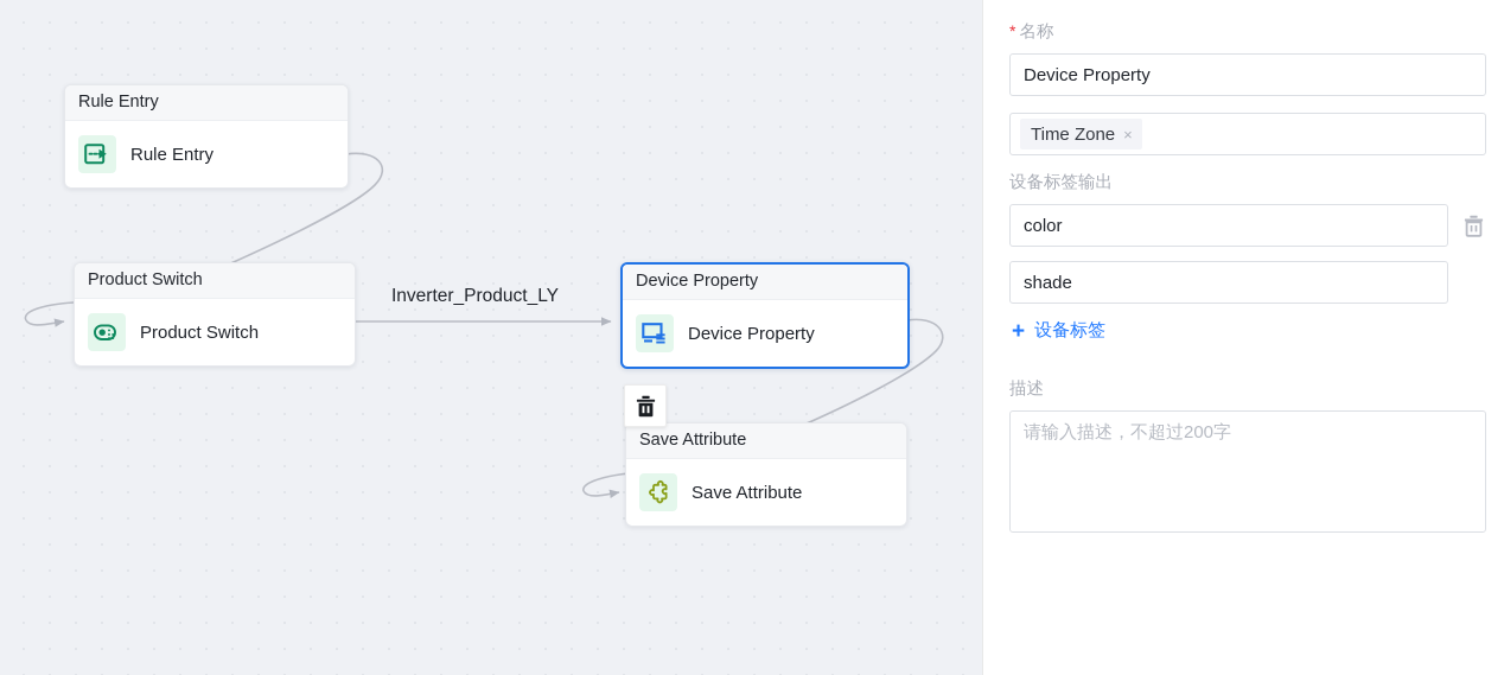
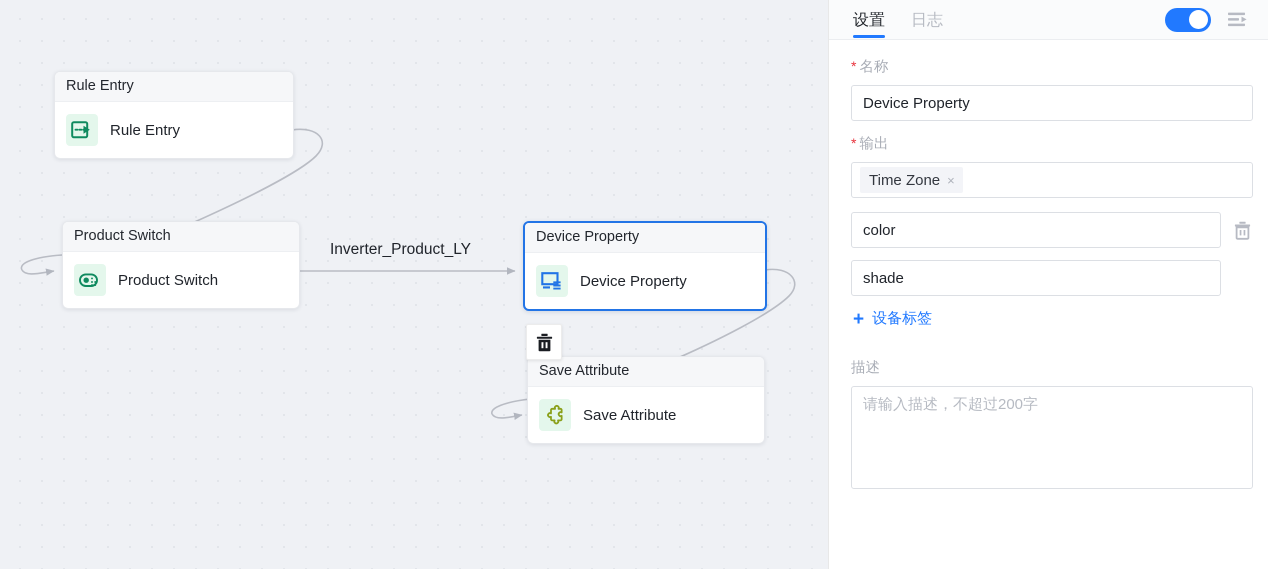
  Rule Entry
  Rule Entry
  Product Switch
  Product Switch
  Device Property
  Device Property
  Save Attribute
  Save Attribute
  Inverter_Product_LY
+ 设置
+ 日志
  * 名称
  Device Property
+ * 输出
  Time Zone
  ×
- 设备标签输出
  color
  shade
  +
  设备标签
  描述
  请输入描述，不超过200字
